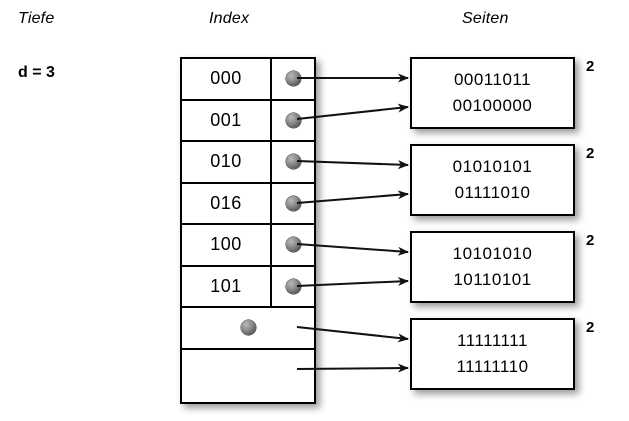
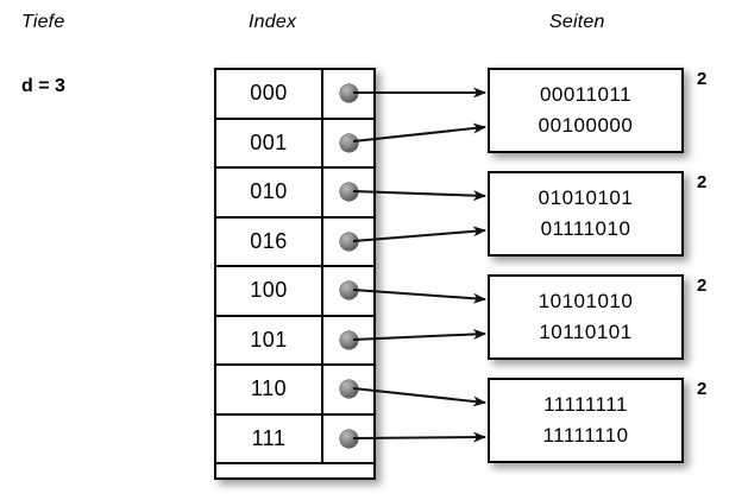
  Tiefe
  Index
  Seiten
  d = 3
  000
  001
  010
  016
  100
  101
+ 110
+ 111
  00011011
  00100000
  2
  01010101
  01111010
  2
  10101010
  10110101
  2
  11111111
  11111110
  2
